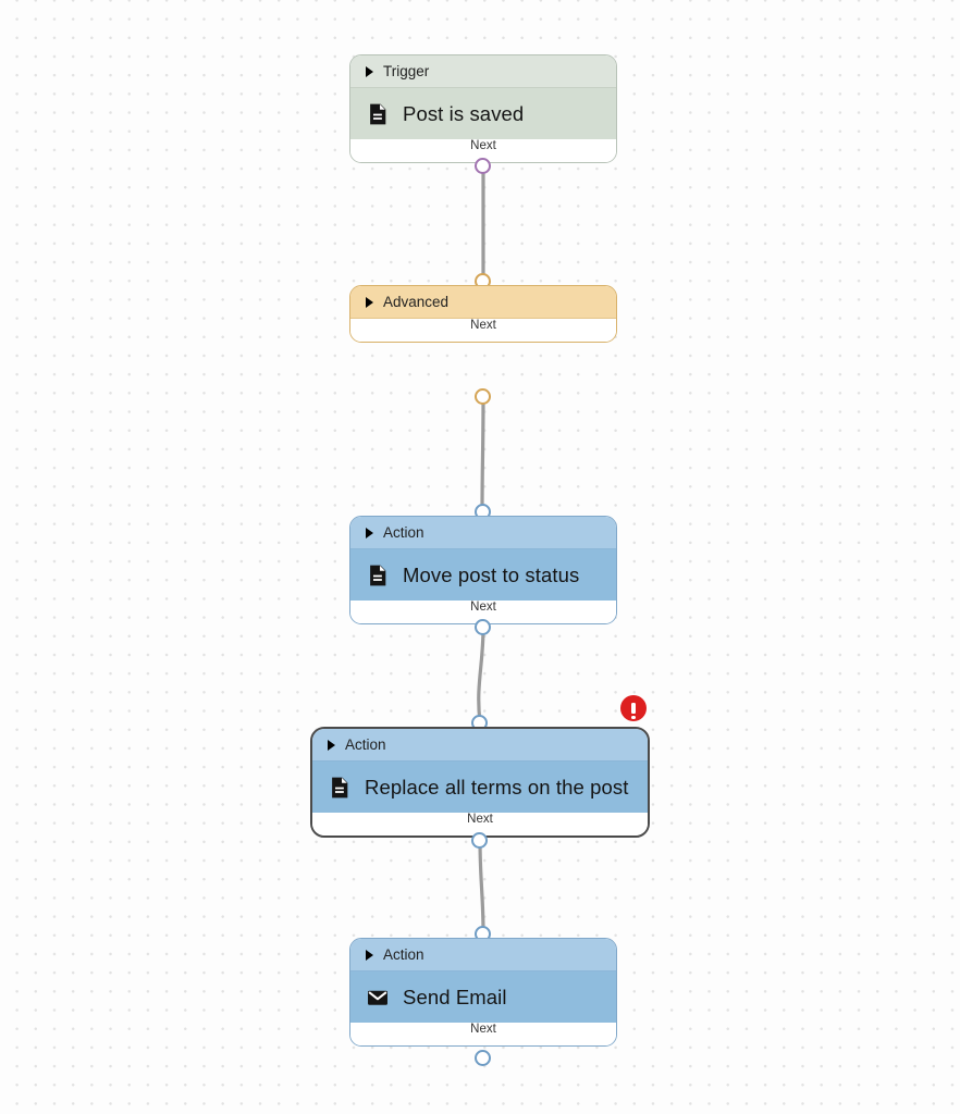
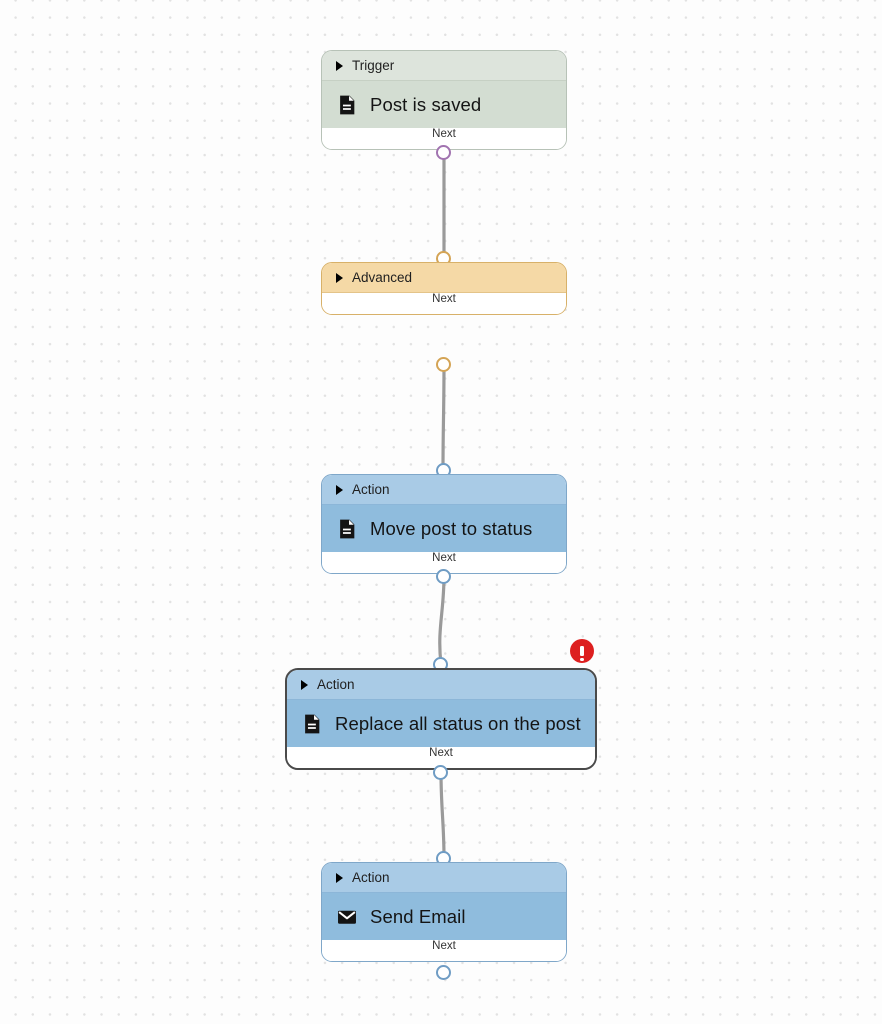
  Trigger
  Post is saved
  Next
  Advanced
  Next
  Action
  Move post to status
  Next
  Action
- Replace all terms on the post
+ Replace all status on the post
  Next
  Action
  Send Email
  Next
